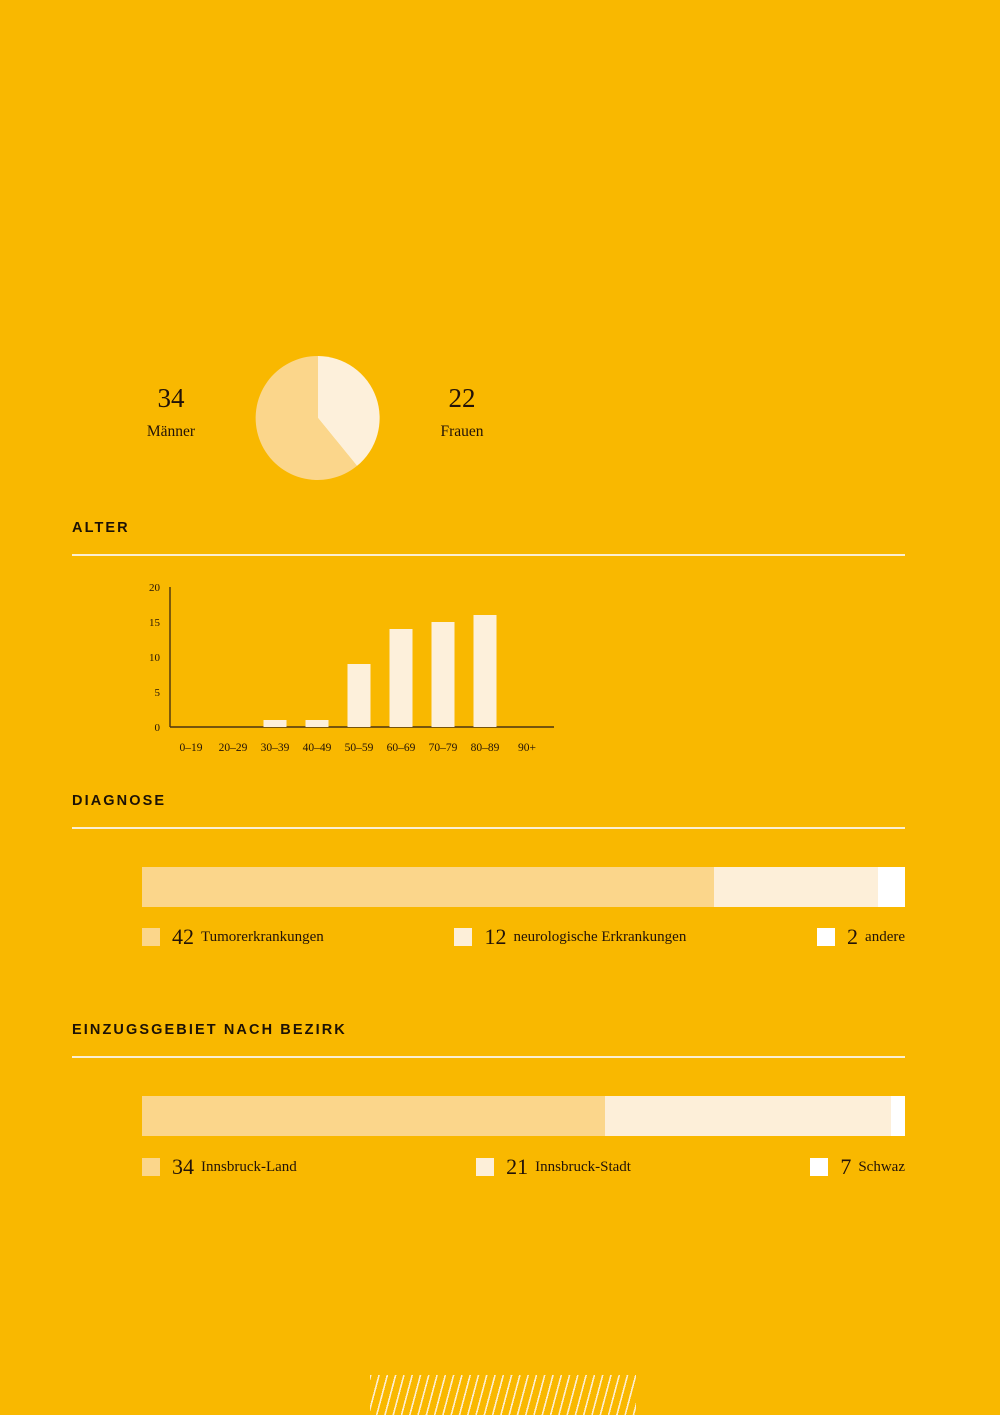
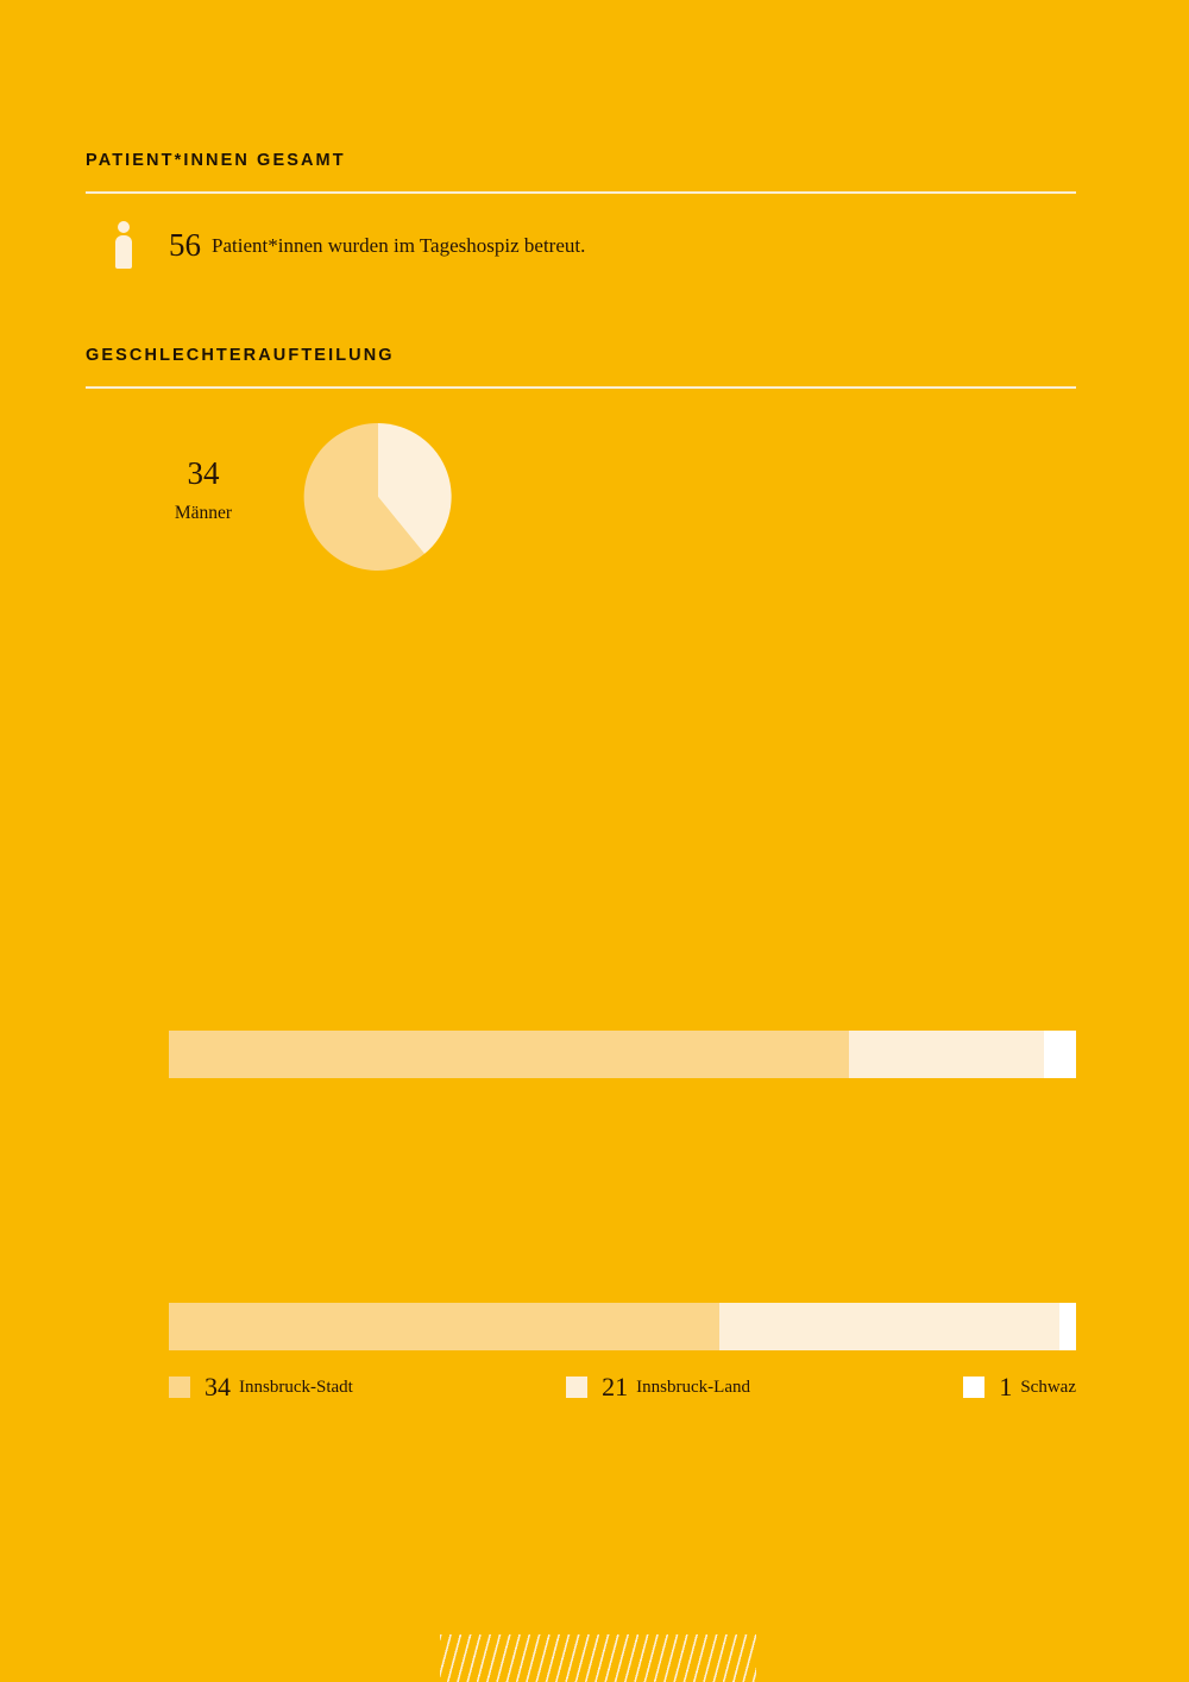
+ PATIENT*INNEN GESAMT
+ 56
+ Patient*innen wurden im Tageshospiz betreut.
+ GESCHLECHTERAUFTEILUNG
  34
  Männer
- 22
- Frauen
- ALTER
- 0
- 5
- 10
- 15
- 20
- 0–19
- 20–29
- 30–39
- 40–49
- 50–59
- 60–69
- 70–79
- 80–89
- 90+
- DIAGNOSE
- 42
- Tumorerkrankungen
- 12
- neurologische Erkrankungen
- 2
- andere
- EINZUGSGEBIET NACH BEZIRK
  34
- Innsbruck-Land
+ Innsbruck-Stadt
  21
- Innsbruck-Stadt
+ Innsbruck-Land
- 7
+ 1
  Schwaz
